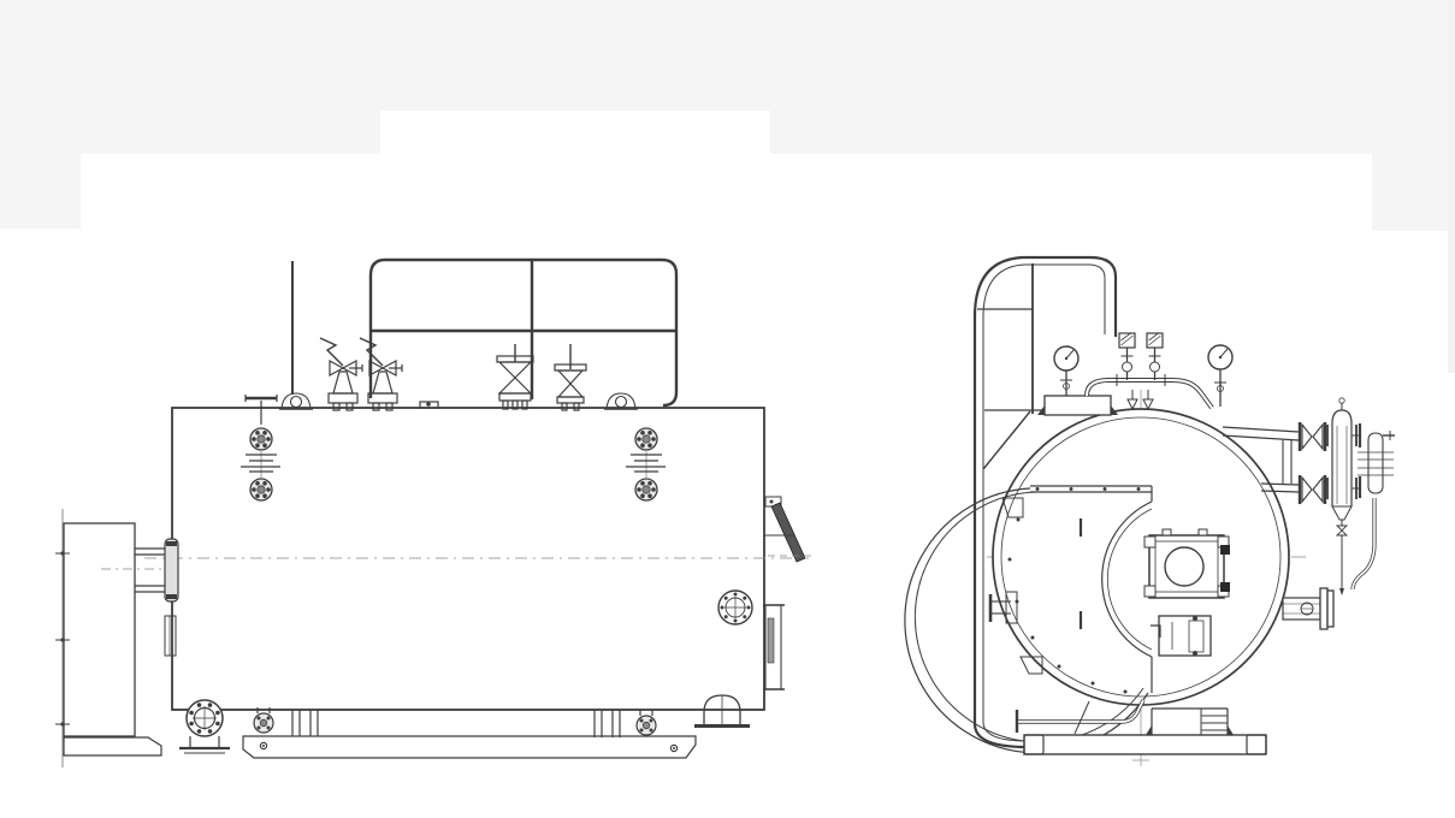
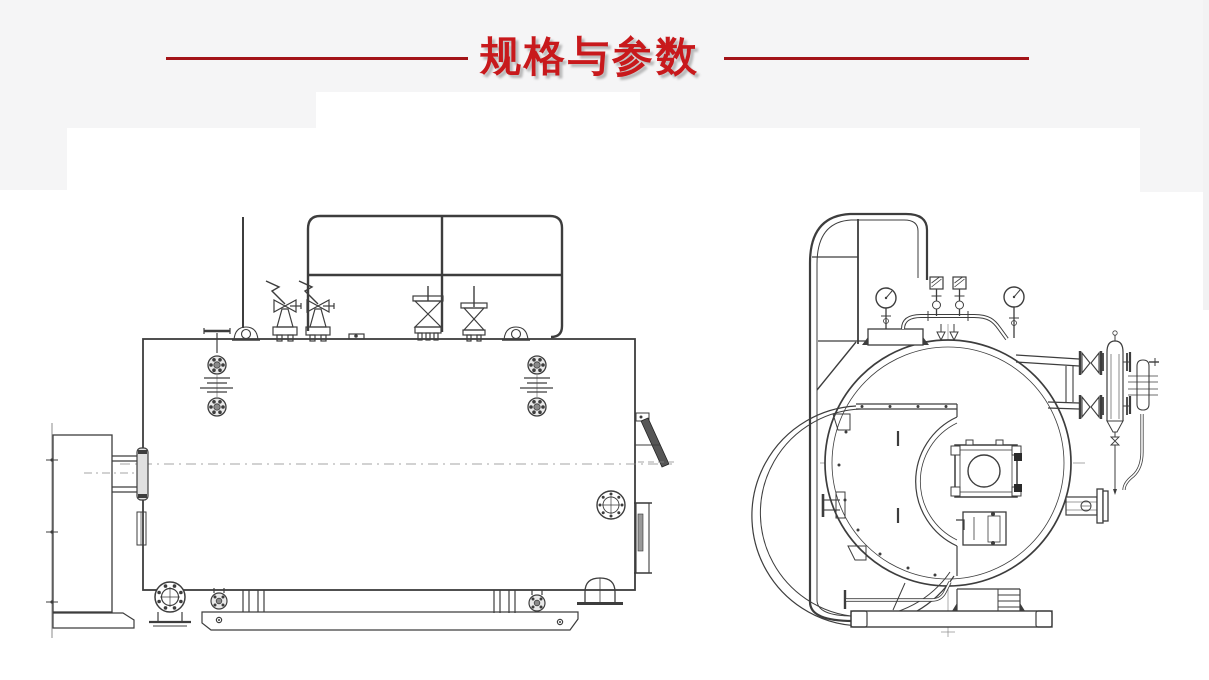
+ 规格与参数
